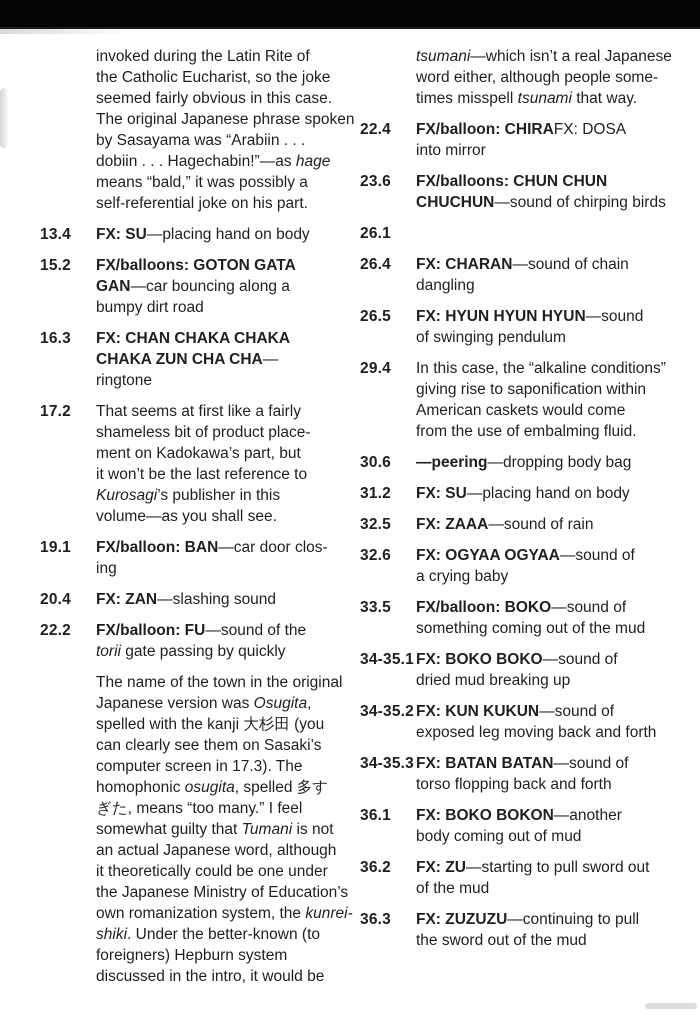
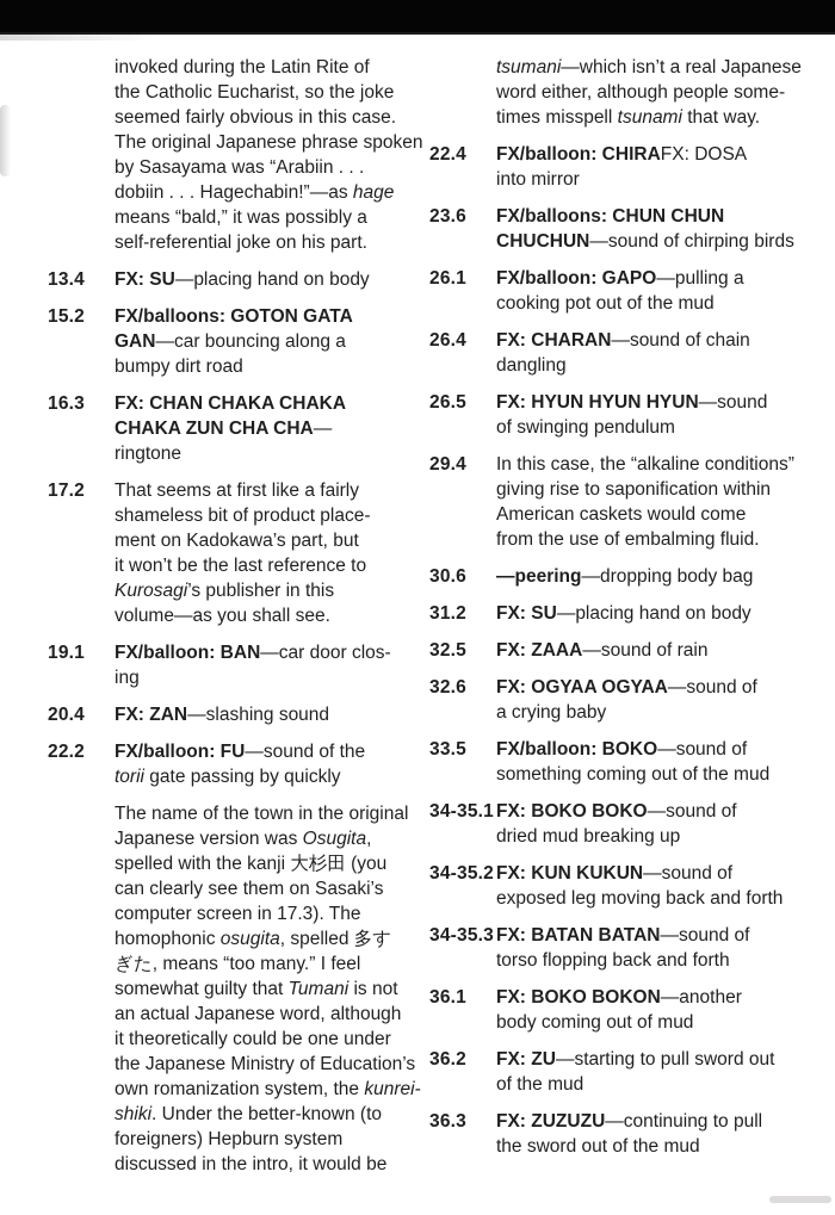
  invoked during the Latin Rite of
  the Catholic Eucharist, so the joke
  seemed fairly obvious in this case.
  The original Japanese phrase spoken
  by Sasayama was “Arabiin . . .
  dobiin . . . Hagechabin!”—as hage
  means “bald,” it was possibly a
  self-referential joke on his part.
  13.4
  FX: SU—placing hand on body
  15.2
  FX/balloons: GOTON GATA
  GAN—car bouncing along a
  bumpy dirt road
  16.3
  FX: CHAN CHAKA CHAKA
  CHAKA ZUN CHA CHA—
  ringtone
  17.2
  That seems at first like a fairly
  shameless bit of product place-
  ment on Kadokawa’s part, but
  it won’t be the last reference to
  Kurosagi’s publisher in this
  volume—as you shall see.
  19.1
  FX/balloon: BAN—car door clos-
  ing
  20.4
  FX: ZAN—slashing sound
  22.2
  FX/balloon: FU—sound of the
  torii gate passing by quickly
  The name of the town in the original
  Japanese version was Osugita,
  spelled with the kanji 大杉田 (you
  can clearly see them on Sasaki’s
  computer screen in 17.3). The
  homophonic osugita, spelled 多す
  ぎた, means “too many.” I feel
  somewhat guilty that Tumani is not
  an actual Japanese word, although
  it theoretically could be one under
  the Japanese Ministry of Education’s
  own romanization system, the kunrei-
  shiki. Under the better-known (to
  foreigners) Hepburn system
  discussed in the intro, it would be
  tsumani—which isn’t a real Japanese
  word either, although people some-
  times misspell tsunami that way.
  22.4
  FX/balloon: CHIRAFX: DOSA
  into mirror
  23.6
  FX/balloons: CHUN CHUN
  CHUCHUN—sound of chirping birds
  26.1
+ FX/balloon: GAPO—pulling a
+ cooking pot out of the mud
  26.4
  FX: CHARAN—sound of chain
  dangling
  26.5
  FX: HYUN HYUN HYUN—sound
  of swinging pendulum
  29.4
  In this case, the “alkaline conditions”
  giving rise to saponification within
  American caskets would come
  from the use of embalming fluid.
  30.6
  —peering—dropping body bag
  31.2
  FX: SU—placing hand on body
  32.5
  FX: ZAAA—sound of rain
  32.6
  FX: OGYAA OGYAA—sound of
  a crying baby
  33.5
  FX/balloon: BOKO—sound of
  something coming out of the mud
  34-35.1
  FX: BOKO BOKO—sound of
  dried mud breaking up
  34-35.2
  FX: KUN KUKUN—sound of
  exposed leg moving back and forth
  34-35.3
  FX: BATAN BATAN—sound of
  torso flopping back and forth
  36.1
  FX: BOKO BOKON—another
  body coming out of mud
  36.2
  FX: ZU—starting to pull sword out
  of the mud
  36.3
  FX: ZUZUZU—continuing to pull
  the sword out of the mud
